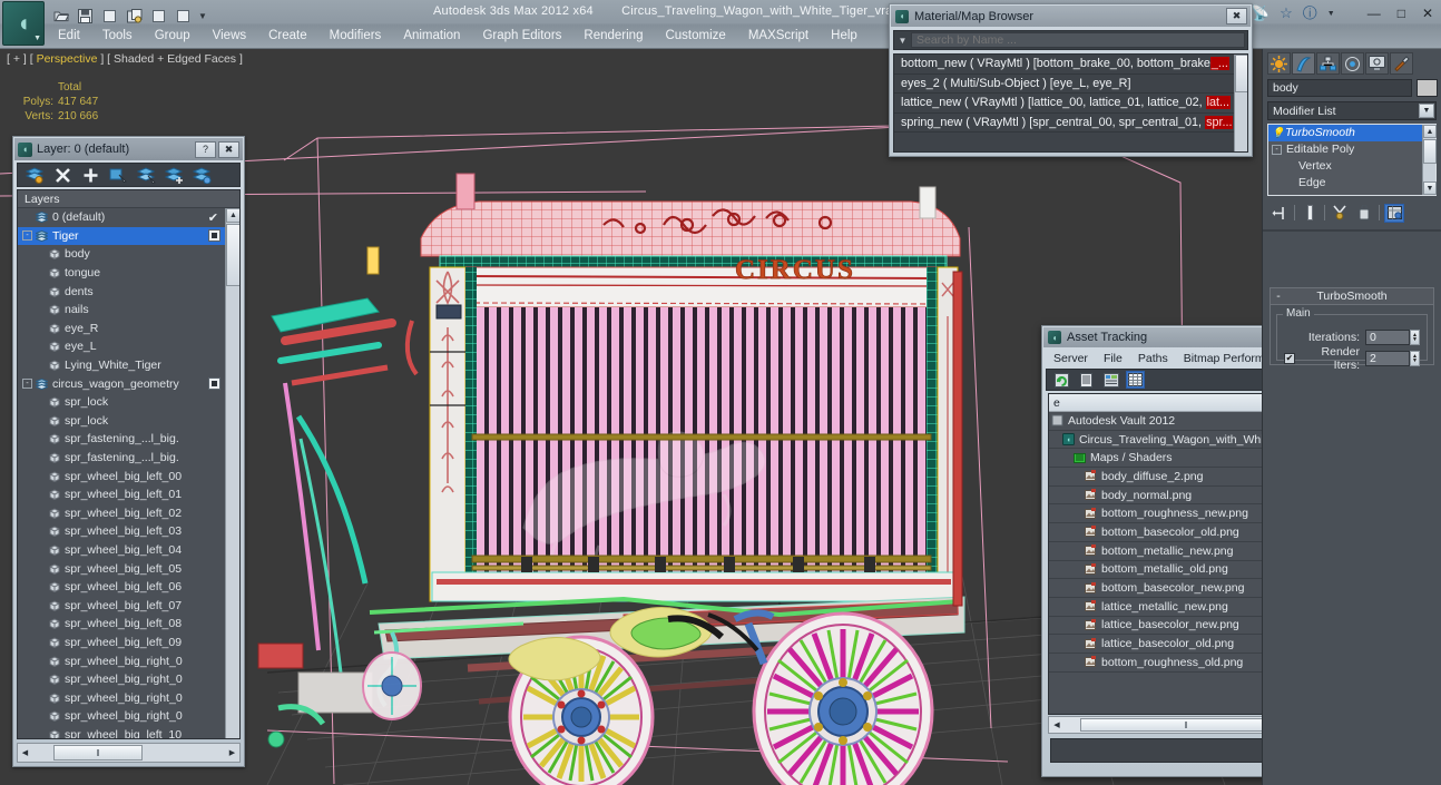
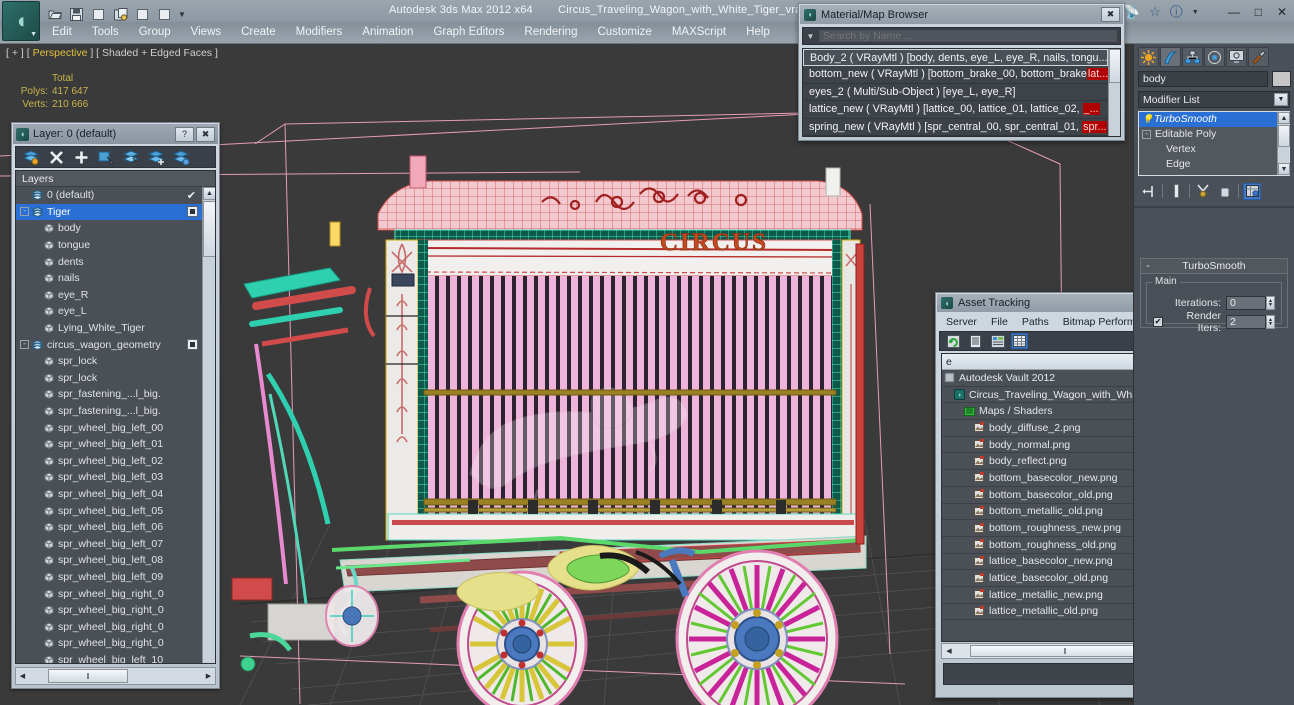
  ◖
  ▼
  Autodesk 3ds Max 2012 x64 Circus_Traveling_Wagon_with_White_Tiger_vr
  Edit
  Tools
  Group
  Views
  Create
  Modifiers
  Animation
  Graph Editors
  Rendering
  Customize
  MAXScript
  Help
  📡
  ☆
  ⓘ
  —
  □
  ✕
  [ + ] [ Perspective ] [ Shaded + Edged Faces ]
  	Total
  Polys:	417 647
  Verts:	210 666
  CIRCUS
  ◖
  Layer: 0 (default)
  ?
  ✖
  Layers
  0 (default)
  ✔
  Tiger
  body
  tongue
  dents
  nails
  eye_R
  eye_L
  Lying_White_Tiger
  circus_wagon_geometry
  spr_lock
  spr_lock
  spr_fastening_...l_big.
  spr_fastening_...l_big.
  spr_wheel_big_left_00
  spr_wheel_big_left_01
  spr_wheel_big_left_02
  spr_wheel_big_left_03
  spr_wheel_big_left_04
  spr_wheel_big_left_05
  spr_wheel_big_left_06
  spr_wheel_big_left_07
  spr_wheel_big_left_08
  spr_wheel_big_left_09
  spr_wheel_big_right_0
  spr_wheel_big_right_0
  spr_wheel_big_right_0
  spr_wheel_big_right_0
  spr_wheel_big_left_10
  ‖
  ◖
  Material/Map Browser
  ✖
  ▼
  Search by Name ...
+ Body_2 ( VRayMtl ) [body, dents, eye_L, eye_R, nails, tongu...
- bottom_new ( VRayMtl ) [bottom_brake_00, bottom_brake_...
+ bottom_new ( VRayMtl ) [bottom_brake_00, bottom_brakelat...
  eyes_2 ( Multi/Sub-Object ) [eye_L, eye_R]
- lattice_new ( VRayMtl ) [lattice_00, lattice_01, lattice_02, lat...
+ lattice_new ( VRayMtl ) [lattice_00, lattice_01, lattice_02, _...
  spring_new ( VRayMtl ) [spr_central_00, spr_central_01, spr...
  ◖
  Asset Tracking
  Server
  File
  Paths
  e
  Autodesk Vault 2012
  Maps / Shaders
  body_diffuse_2.png
  body_normal.png
+ body_reflect.png
- bottom_roughness_new.png
+ bottom_basecolor_new.png
  bottom_basecolor_old.png
- bottom_metallic_new.png
  bottom_metallic_old.png
- bottom_basecolor_new.png
+ bottom_roughness_new.png
- lattice_metallic_new.png
+ bottom_roughness_old.png
  lattice_basecolor_new.png
  lattice_basecolor_old.png
- bottom_roughness_old.png
+ lattice_metallic_new.png
+ lattice_metallic_old.png
  ‖
  body
  Modifier List
  💡
  TurboSmooth
  Editable Poly
  Vertex
  Edge
  -
  TurboSmooth
  Main
  Iterations:
  0
  ✔
  Render Iters:
  2
